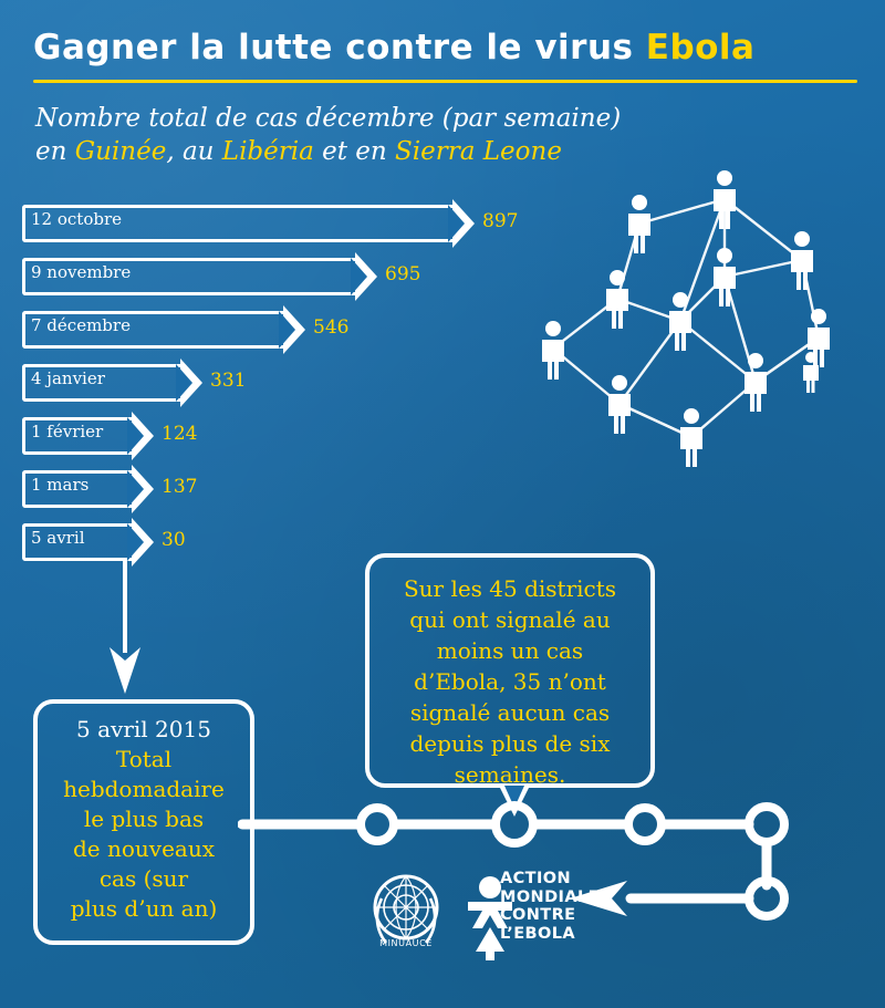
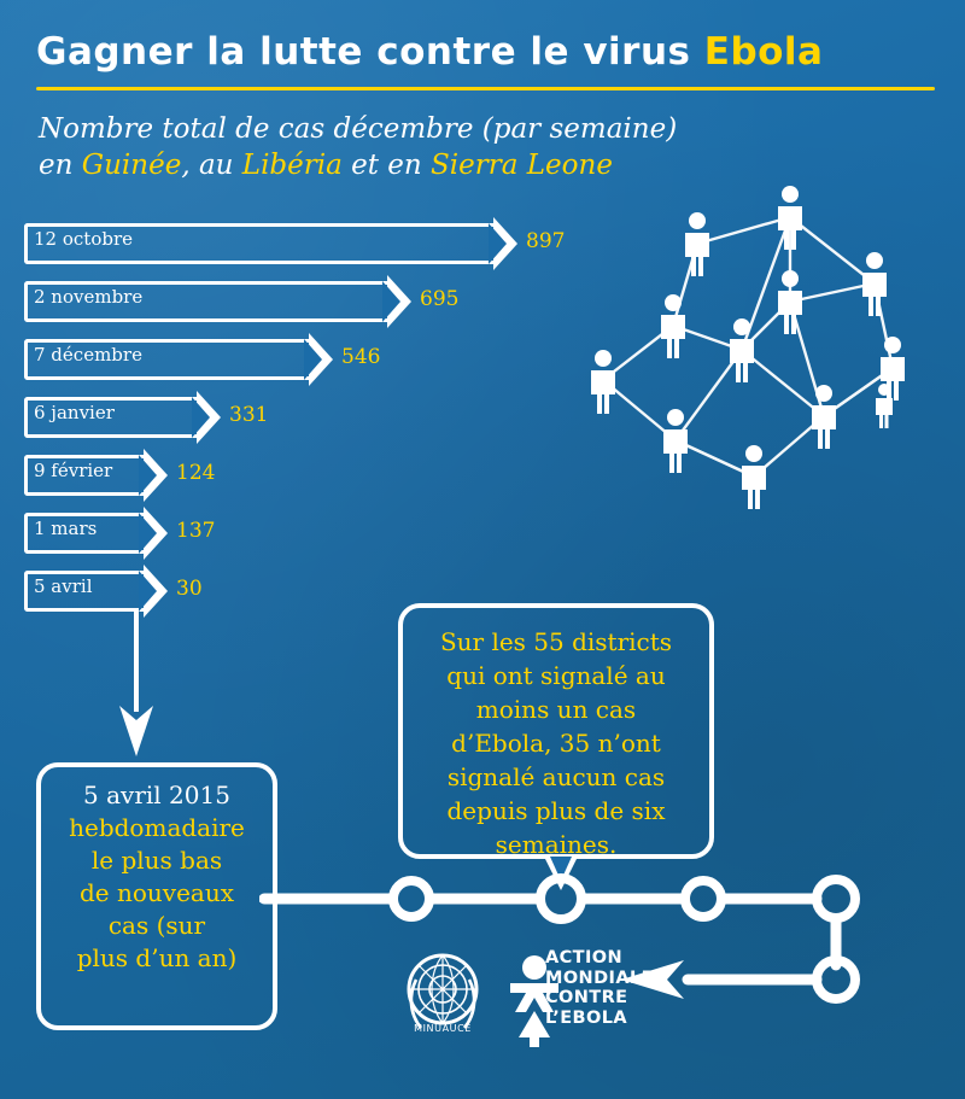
  Gagner la lutte contre le virus Ebola
  Nombre total de cas décembre (par semaine)
  en Guinée, au Libéria et en Sierra Leone
  12 octobre
  897
- 9 novembre
+ 2 novembre
  695
  7 décembre
  546
- 4 janvier
+ 6 janvier
  331
- 1 février
+ 9 février
  124
  1 mars
  137
  5 avril
  30
  5 avril 2015
- Total
  hebdomadaire
  le plus bas
  de nouveaux
  cas (sur
  plus d’un an)
- Sur les 45 districts
+ Sur les 55 districts
  qui ont signalé au
  moins un cas
  d’Ebola, 35 n’ont
  signalé aucun cas
  depuis plus de six
  semaines.
  MINUAUCE
  ACTION
  MONDIALE
  CONTRE
  L’EBOLA
